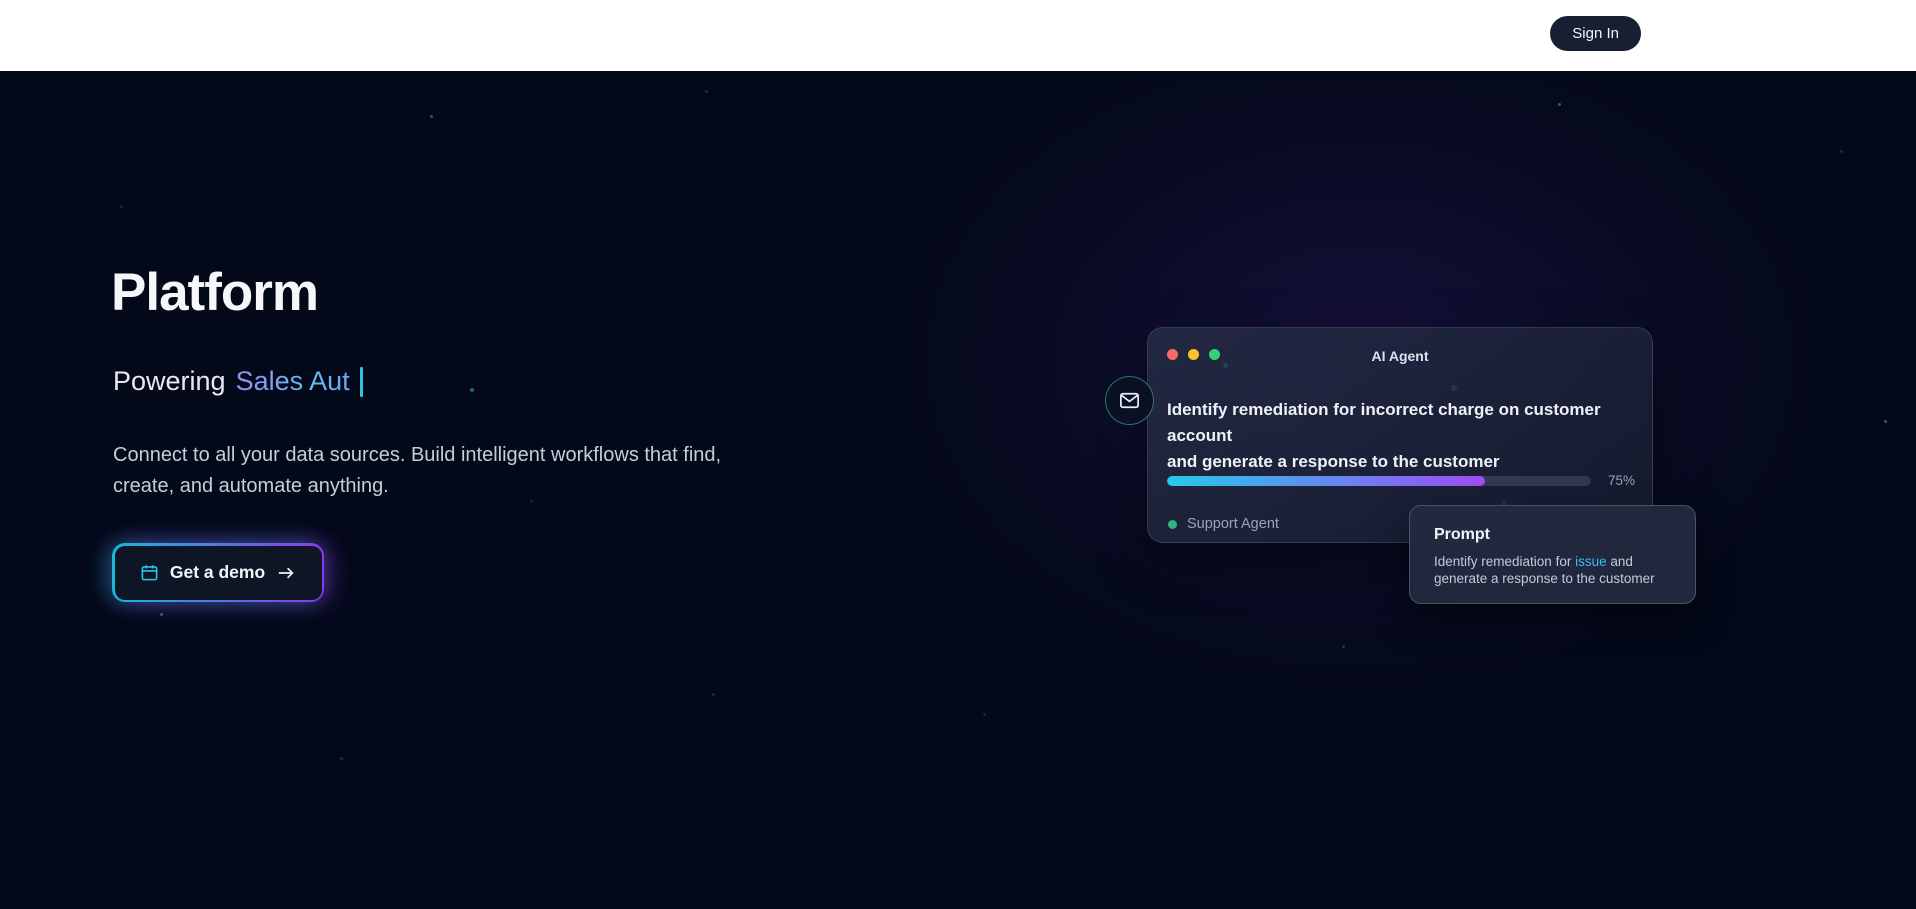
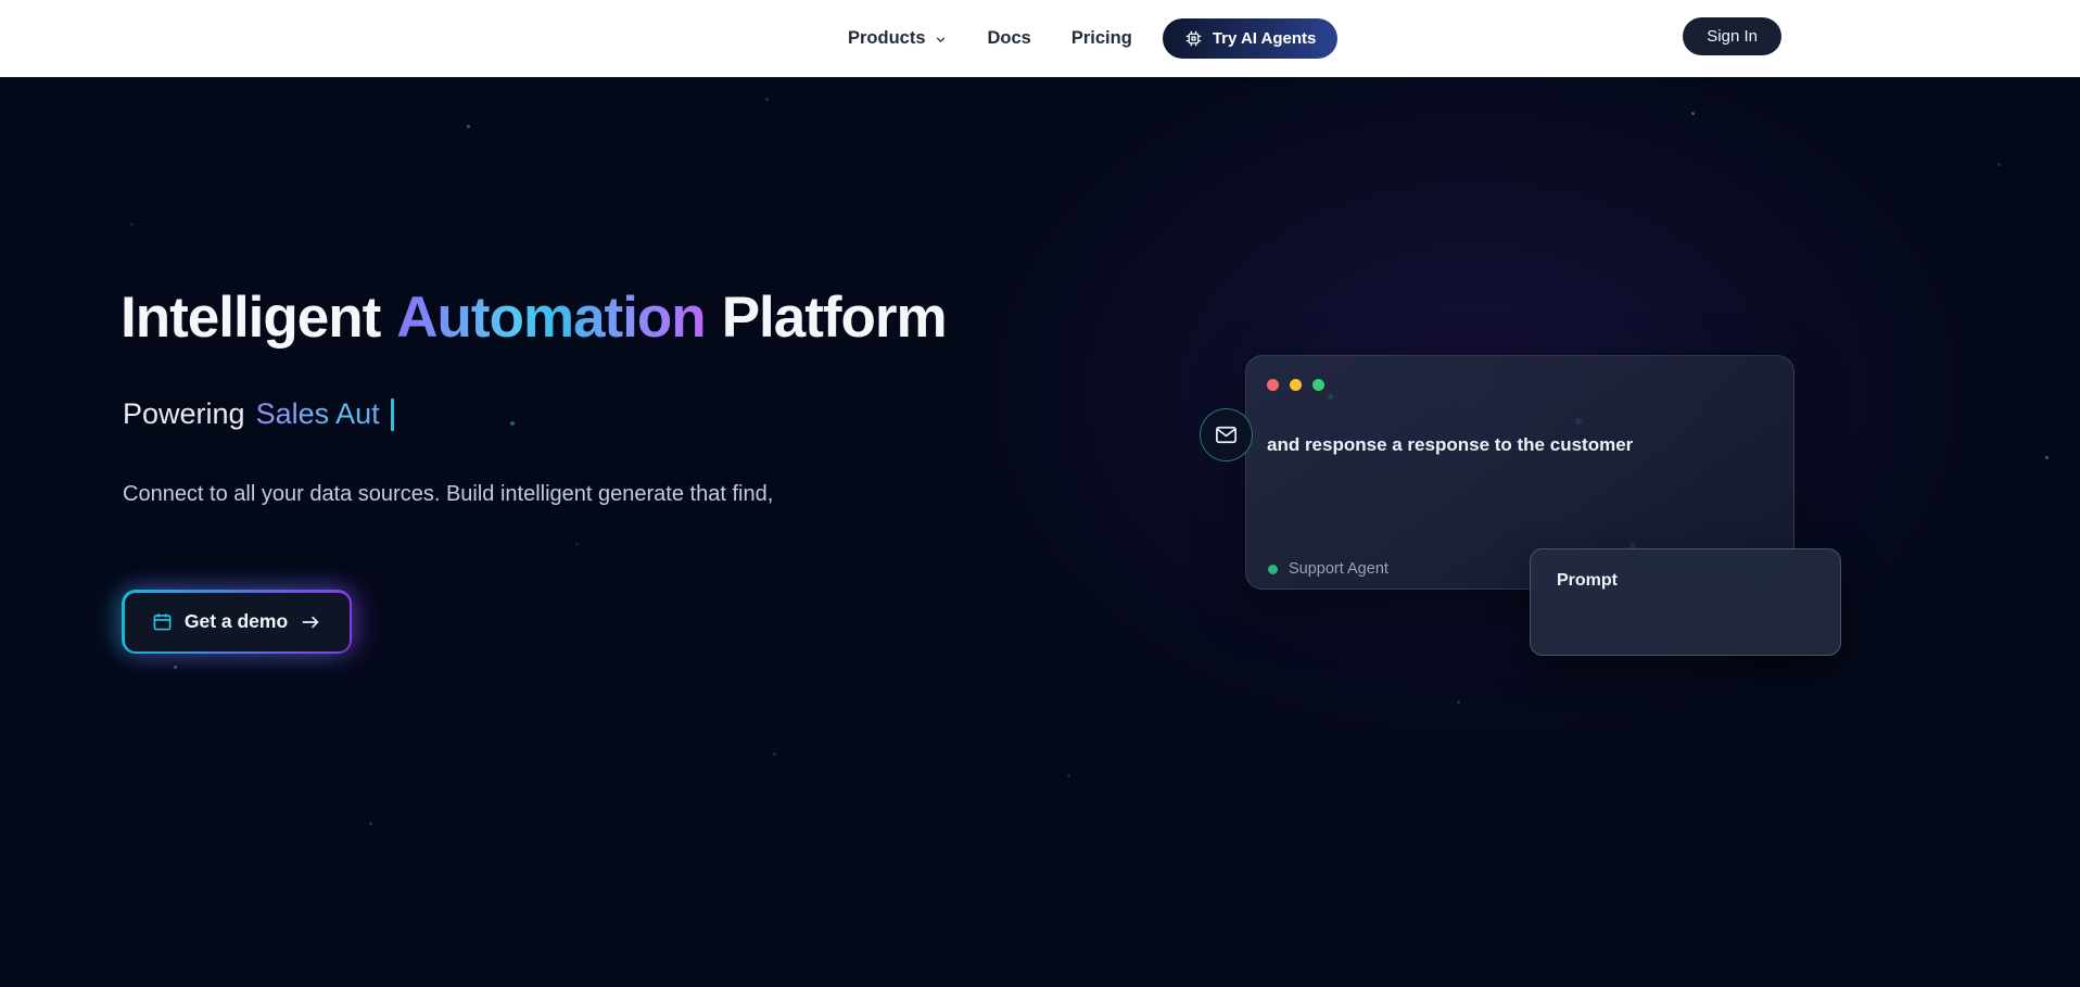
+ Products
+ Docs
+ Pricing
+ Try AI Agents
  Sign In
+ Intelligent
+ Automation
  Platform
  Powering
  Sales Aut
- Connect to all your data sources. Build intelligent workflows that find,
+ Connect to all your data sources. Build intelligent generate that find,
- create, and automate anything.
  Get a demo
- AI Agent
- Identify remediation for incorrect charge on customer account
- and generate a response to the customer
+ and response a response to the customer
- 75%
  Support Agent
  Prompt
- Identify remediation for issue and
- generate a response to the customer
